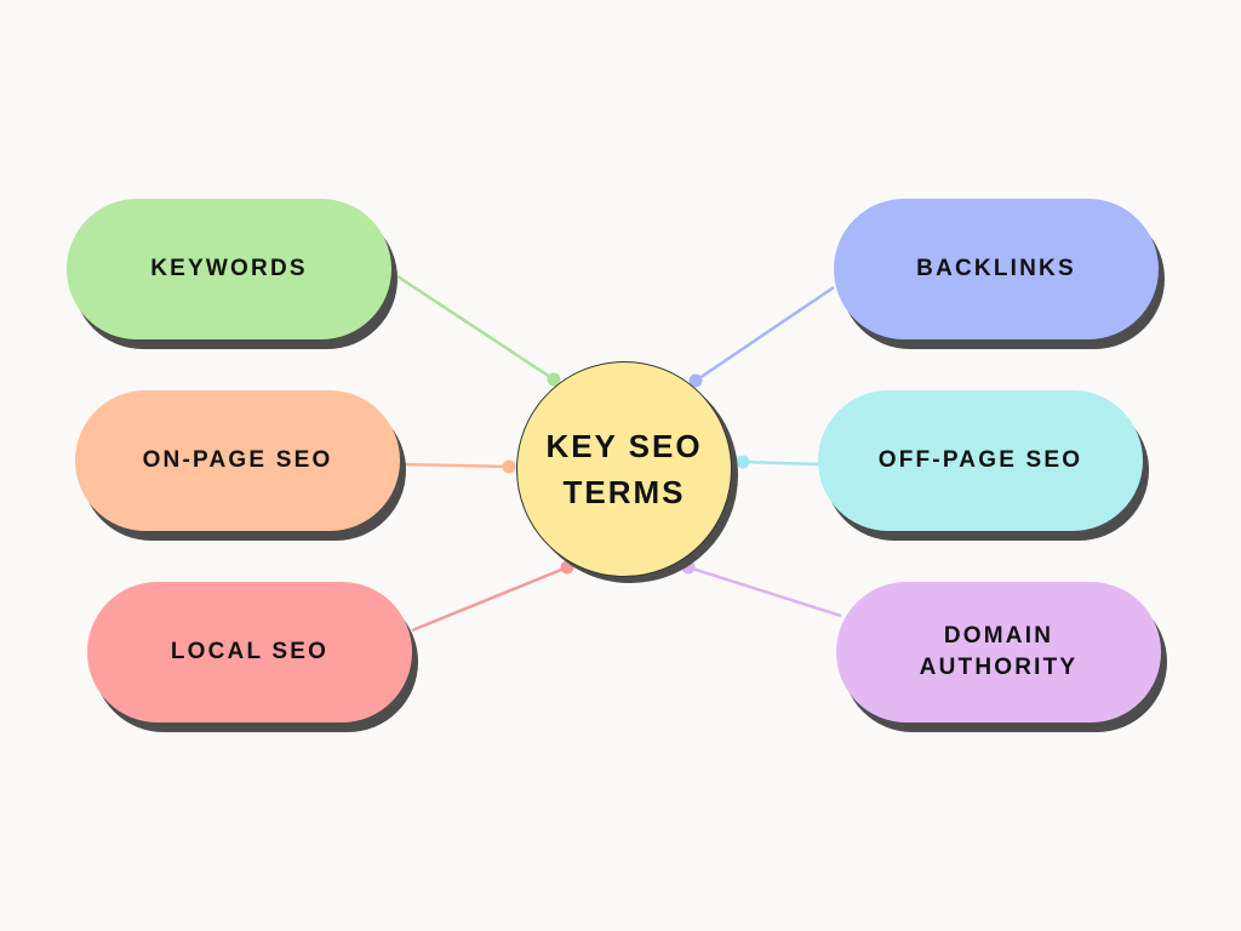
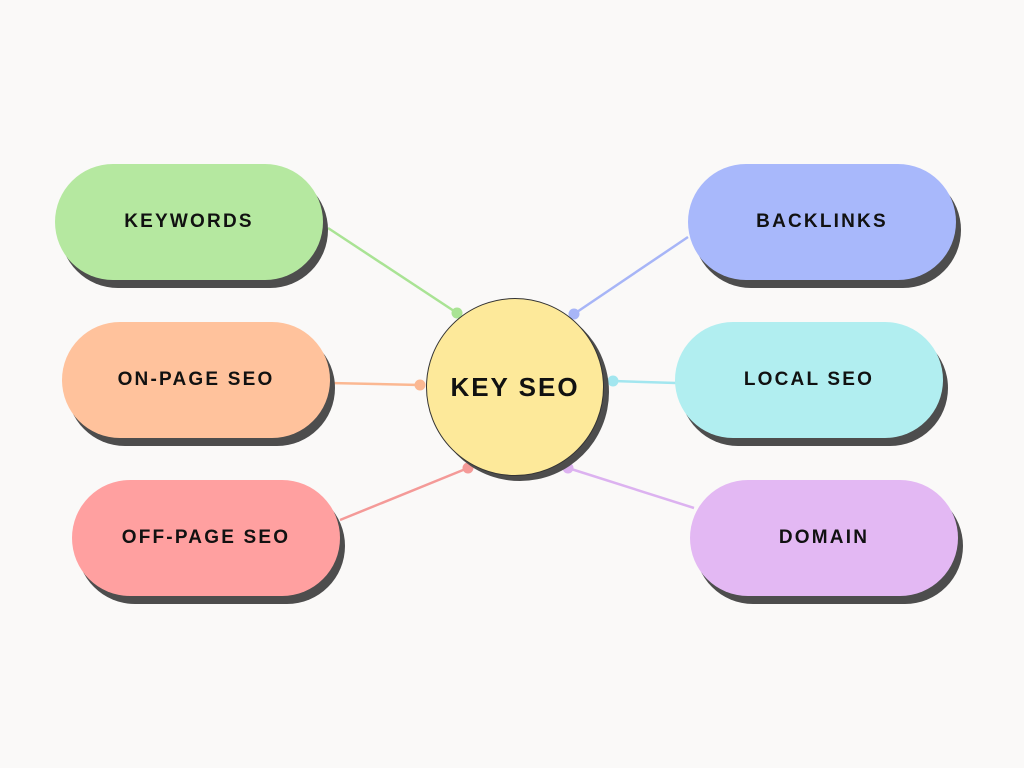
  KEYWORDS
  ON-PAGE SEO
- LOCAL SEO
+ OFF-PAGE SEO
  BACKLINKS
- OFF-PAGE SEO
+ LOCAL SEO
  DOMAIN
- AUTHORITY
  KEY SEO
- TERMS
